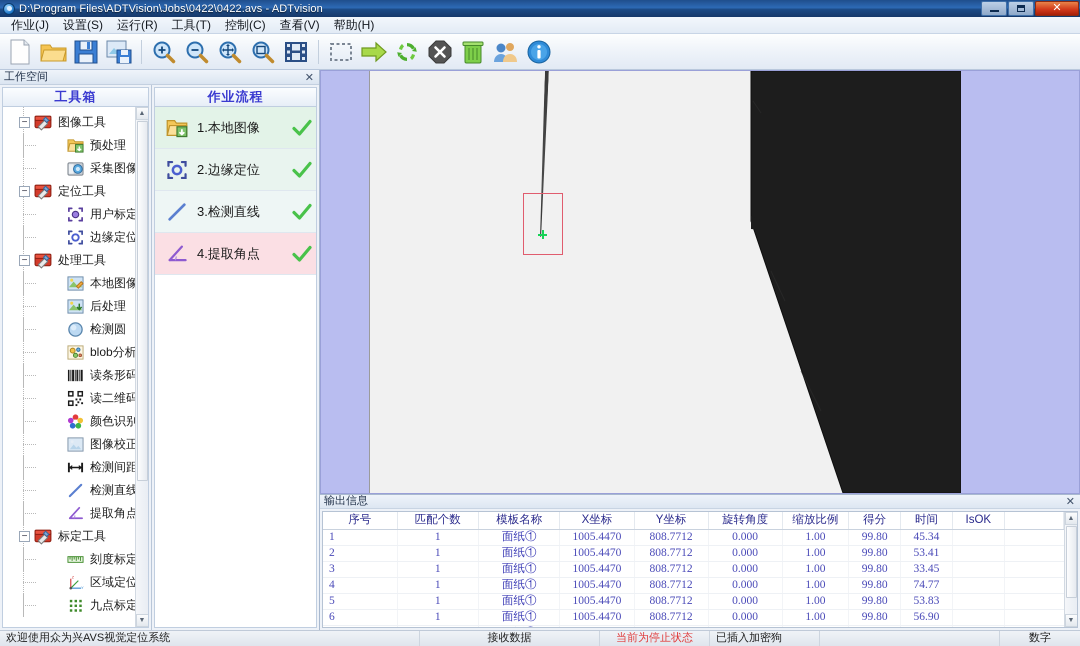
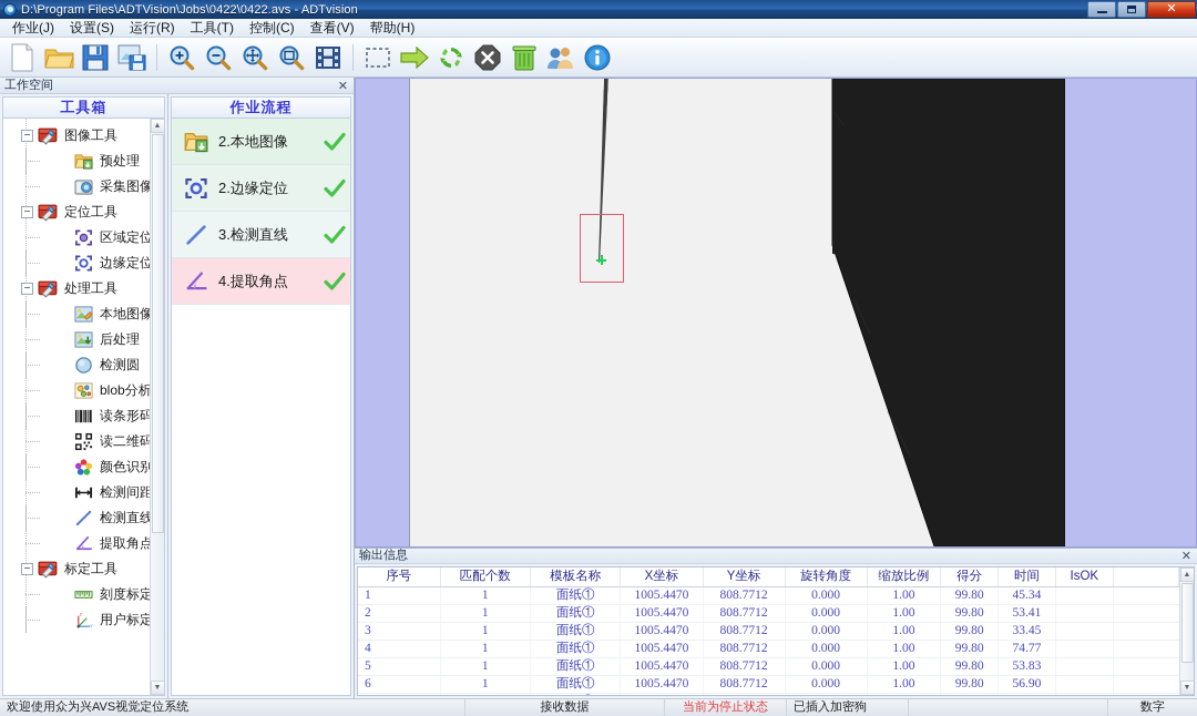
  D:\Program Files\ADTVision\Jobs\0422\0422.avs - ADTvision
  ✕
  作业(J)
  设置(S)
  运行(R)
  工具(T)
  控制(C)
  查看(V)
  帮助(H)
  工作空间
  ✕
  工具箱
  −
  图像工具
  预处理
  采集图像
  −
  定位工具
- 用户标定
+ 区域定位
  边缘定位
  −
  处理工具
  本地图像
  后处理
  检测圆
  blob分析
  读条形码
  读二维码
  颜色识别
- 图像校正
  检测间距
  检测直线
  提取角点
  −
  标定工具
  刻度标定
- 区域定位
+ 用户标定
- 九点标定
  作业流程
- 1.本地图像
+ 2.本地图像
  2.边缘定位
  3.检测直线
  4.提取角点
  输出信息
  ✕
  序号	匹配个数	模板名称	X坐标	Y坐标	旋转角度	缩放比例	得分	时间	IsOK
  1	1	面纸①	1005.4470	808.7712	0.000	1.00	99.80	45.34
  2	1	面纸①	1005.4470	808.7712	0.000	1.00	99.80	53.41
  3	1	面纸①	1005.4470	808.7712	0.000	1.00	99.80	33.45
  4	1	面纸①	1005.4470	808.7712	0.000	1.00	99.80	74.77
  5	1	面纸①	1005.4470	808.7712	0.000	1.00	99.80	53.83
  6	1	面纸①	1005.4470	808.7712	0.000	1.00	99.80	56.90
  欢迎使用众为兴AVS视觉定位系统
  接收数据
  当前为停止状态
  已插入加密狗
  数字
